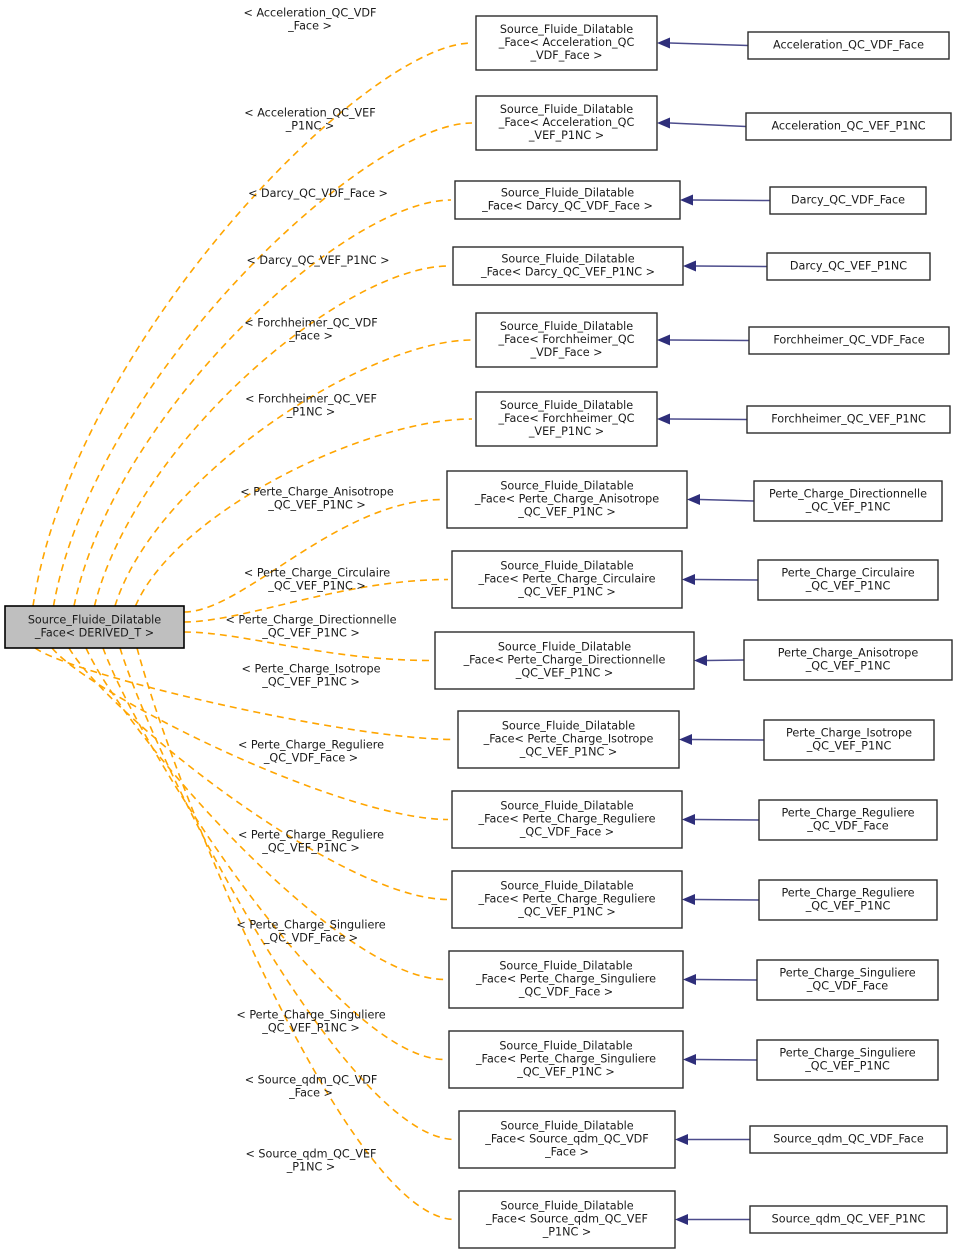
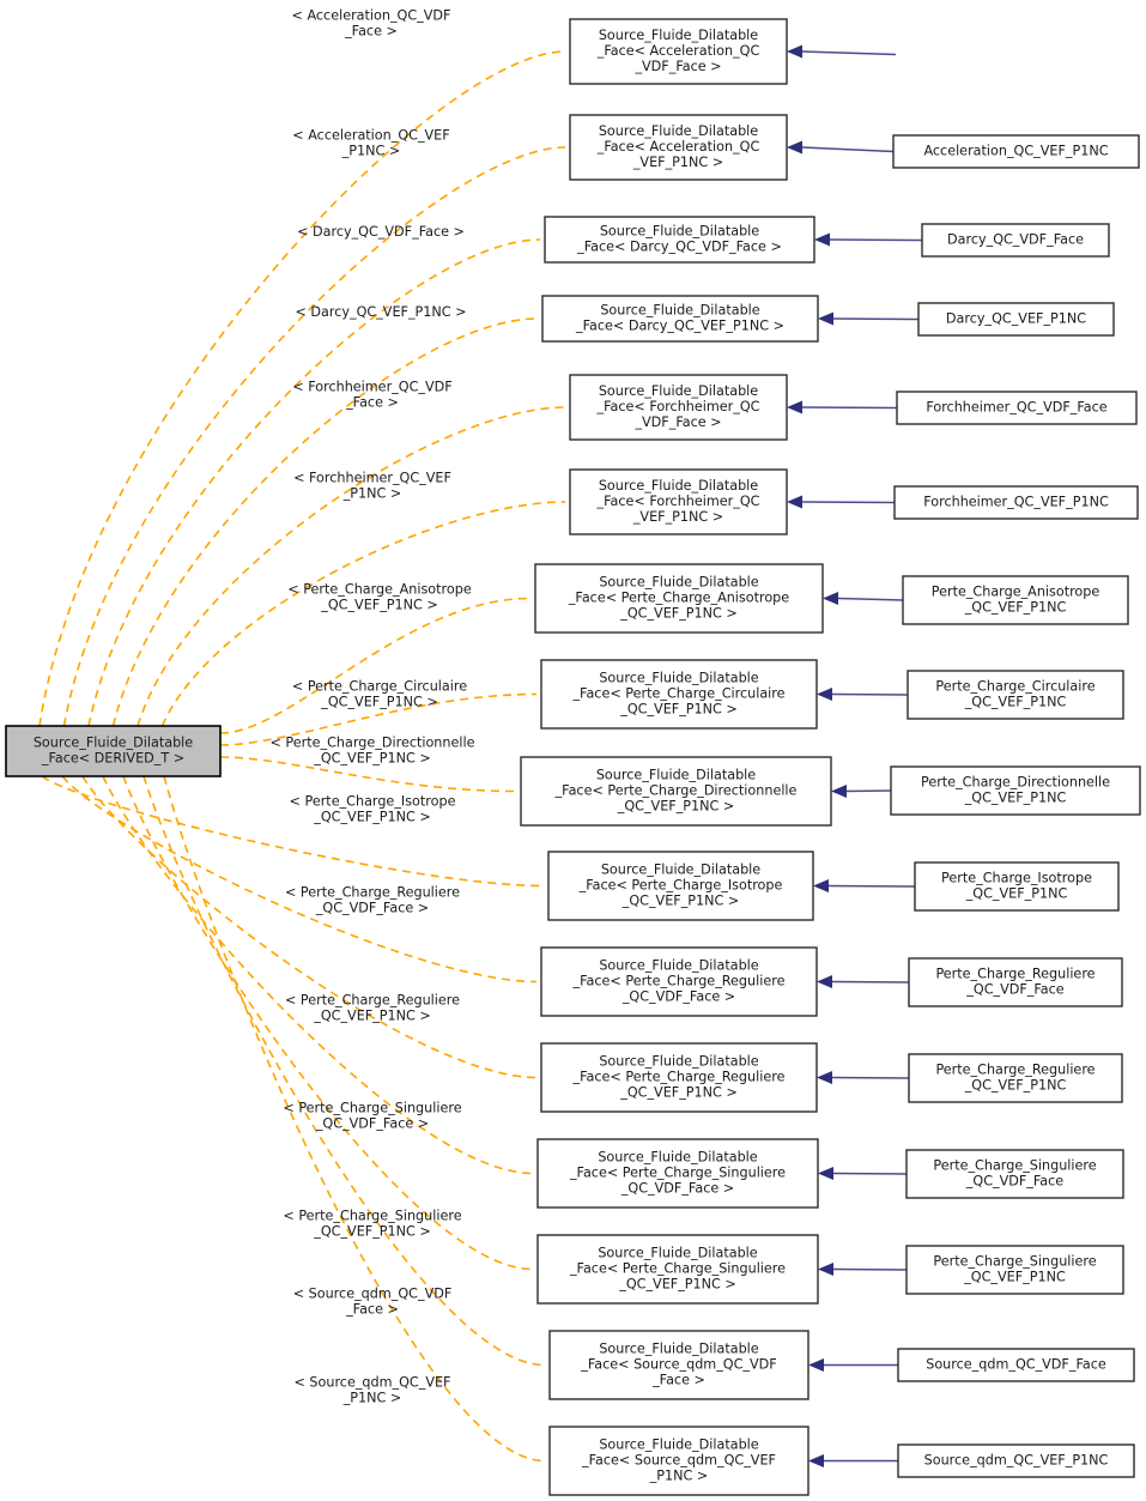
  Source_Fluide_Dilatable
  _Face< Acceleration_QC
  _VDF_Face >
- Acceleration_QC_VDF_Face
  Source_Fluide_Dilatable
  _Face< Acceleration_QC
  _VEF_P1NC >
  Acceleration_QC_VEF_P1NC
  Source_Fluide_Dilatable
  _Face< Darcy_QC_VDF_Face >
  Darcy_QC_VDF_Face
  Source_Fluide_Dilatable
  _Face< Darcy_QC_VEF_P1NC >
  Darcy_QC_VEF_P1NC
  Source_Fluide_Dilatable
  _Face< Forchheimer_QC
  _VDF_Face >
  Forchheimer_QC_VDF_Face
  Source_Fluide_Dilatable
  _Face< Forchheimer_QC
  _VEF_P1NC >
  Forchheimer_QC_VEF_P1NC
  Source_Fluide_Dilatable
  _Face< Perte_Charge_Anisotrope
  _QC_VEF_P1NC >
- Perte_Charge_Directionnelle
+ Perte_Charge_Anisotrope
  _QC_VEF_P1NC
  Source_Fluide_Dilatable
  _Face< Perte_Charge_Circulaire
  _QC_VEF_P1NC >
  Perte_Charge_Circulaire
  _QC_VEF_P1NC
  Source_Fluide_Dilatable
  _Face< Perte_Charge_Directionnelle
  _QC_VEF_P1NC >
- Perte_Charge_Anisotrope
+ Perte_Charge_Directionnelle
  _QC_VEF_P1NC
  Source_Fluide_Dilatable
  _Face< Perte_Charge_Isotrope
  _QC_VEF_P1NC >
  Perte_Charge_Isotrope
  _QC_VEF_P1NC
  Source_Fluide_Dilatable
  _Face< Perte_Charge_Reguliere
  _QC_VDF_Face >
  Perte_Charge_Reguliere
  _QC_VDF_Face
  Source_Fluide_Dilatable
  _Face< Perte_Charge_Reguliere
  _QC_VEF_P1NC >
  Perte_Charge_Reguliere
  _QC_VEF_P1NC
  Source_Fluide_Dilatable
  _Face< Perte_Charge_Singuliere
  _QC_VDF_Face >
  Perte_Charge_Singuliere
  _QC_VDF_Face
  Source_Fluide_Dilatable
  _Face< Perte_Charge_Singuliere
  _QC_VEF_P1NC >
  Perte_Charge_Singuliere
  _QC_VEF_P1NC
  Source_Fluide_Dilatable
  _Face< Source_qdm_QC_VDF
  _Face >
  Source_qdm_QC_VDF_Face
  Source_Fluide_Dilatable
  _Face< Source_qdm_QC_VEF
  _P1NC >
  Source_qdm_QC_VEF_P1NC
  Source_Fluide_Dilatable
  _Face< DERIVED_T >
  < Acceleration_QC_VDF
  _Face >
  < Acceleration_QC_VEF
  _P1NC >
  < Darcy_QC_VDF_Face >
  < Darcy_QC_VEF_P1NC >
  < Forchheimer_QC_VDF
  _Face >
  < Forchheimer_QC_VEF
  _P1NC >
  < Perte_Charge_Anisotrope
  _QC_VEF_P1NC >
  < Perte_Charge_Circulaire
  _QC_VEF_P1NC >
  < Perte_Charge_Directionnelle
  _QC_VEF_P1NC >
  < Perte_Charge_Isotrope
  _QC_VEF_P1NC >
  < Perte_Charge_Reguliere
  _QC_VDF_Face >
  < Perte_Charge_Reguliere
  _QC_VEF_P1NC >
  < Perte_Charge_Singuliere
  _QC_VDF_Face >
  < Perte_Charge_Singuliere
  _QC_VEF_P1NC >
  < Source_qdm_QC_VDF
  _Face >
  < Source_qdm_QC_VEF
  _P1NC >
